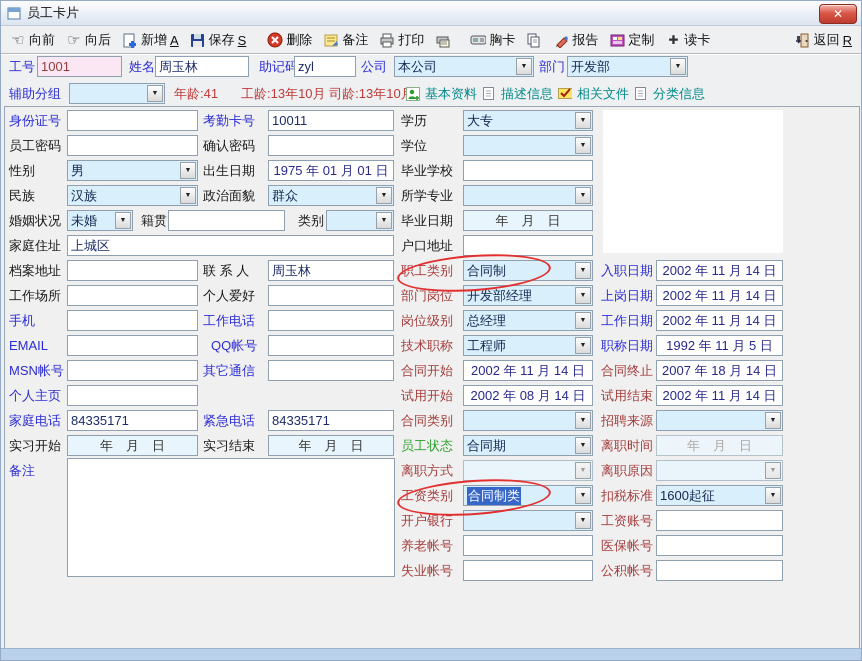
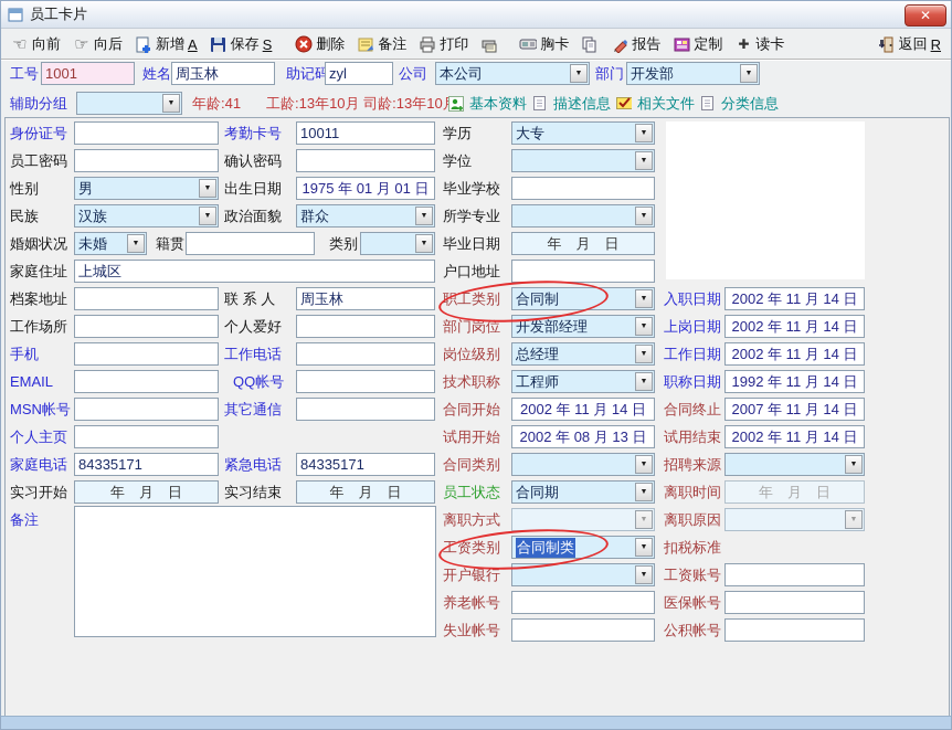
  员工卡片
  ✕
  向前
  向后
  新增
  A
  保存
  S
  删除
  备注
  打印
  胸卡
  报告
  定制
  读卡
  返回
  R
  工号
  1001
  姓名
  周玉林
  助记码
  zyl
  公司
  本公司
  部门
  开发部
  辅助分组
  年龄:41
  工龄:13年10月 司龄:13年10
  基本资料
  描述信息
  相关文件
  分类信息
  身份证号
  考勤卡号
  10011
  员工密码
  确认密码
  性别
  男
  出生日期
  1975 年 01 月 01 日
  民族
  汉族
  政治面貌
  群众
  婚姻状况
  未婚
  籍贯
  类别
  家庭住址
  上城区
  档案地址
  联 系 人
  周玉林
  工作场所
  个人爱好
  手机
  工作电话
  EMAIL
  QQ帐号
  MSN帐号
  其它通信
  个人主页
  家庭电话
  84335171
  紧急电话
  84335171
  实习开始
  年 月 日
  实习结束
  年 月 日
  备注
  学历
  大专
  学位
  毕业学校
  所学专业
  毕业日期
  年 月 日
  户口地址
  职工类别
  合同制
  入职日期
  2002 年 11 月 14 日
  部门岗位
  开发部经理
  上岗日期
  2002 年 11 月 14 日
  岗位级别
  总经理
  工作日期
  2002 年 11 月 14 日
  技术职称
  工程师
  职称日期
- 1992 年 11 月 5 日
+ 1992 年 11 月 14 日
  合同开始
  2002 年 11 月 14 日
  合同终止
- 2007 年 18 月 14 日
+ 2007 年 11 月 14 日
  试用开始
- 2002 年 08 月 14 日
+ 2002 年 08 月 13 日
  试用结束
  2002 年 11 月 14 日
  合同类别
  招聘来源
  员工状态
  合同期
  离职时间
  年 月 日
  离职方式
  离职原因
  工资类别
  合同制类
  扣税标准
- 1600起征
  开户银行
  工资账号
  养老帐号
  医保帐号
  失业帐号
  公积帐号
